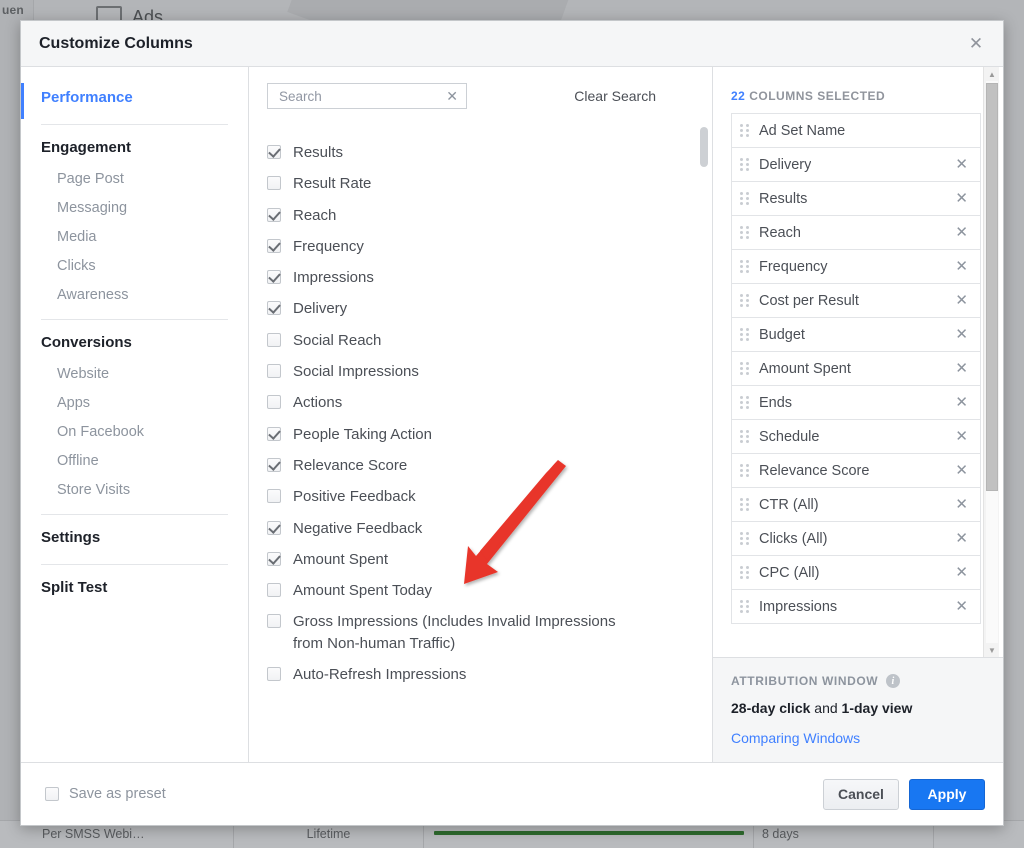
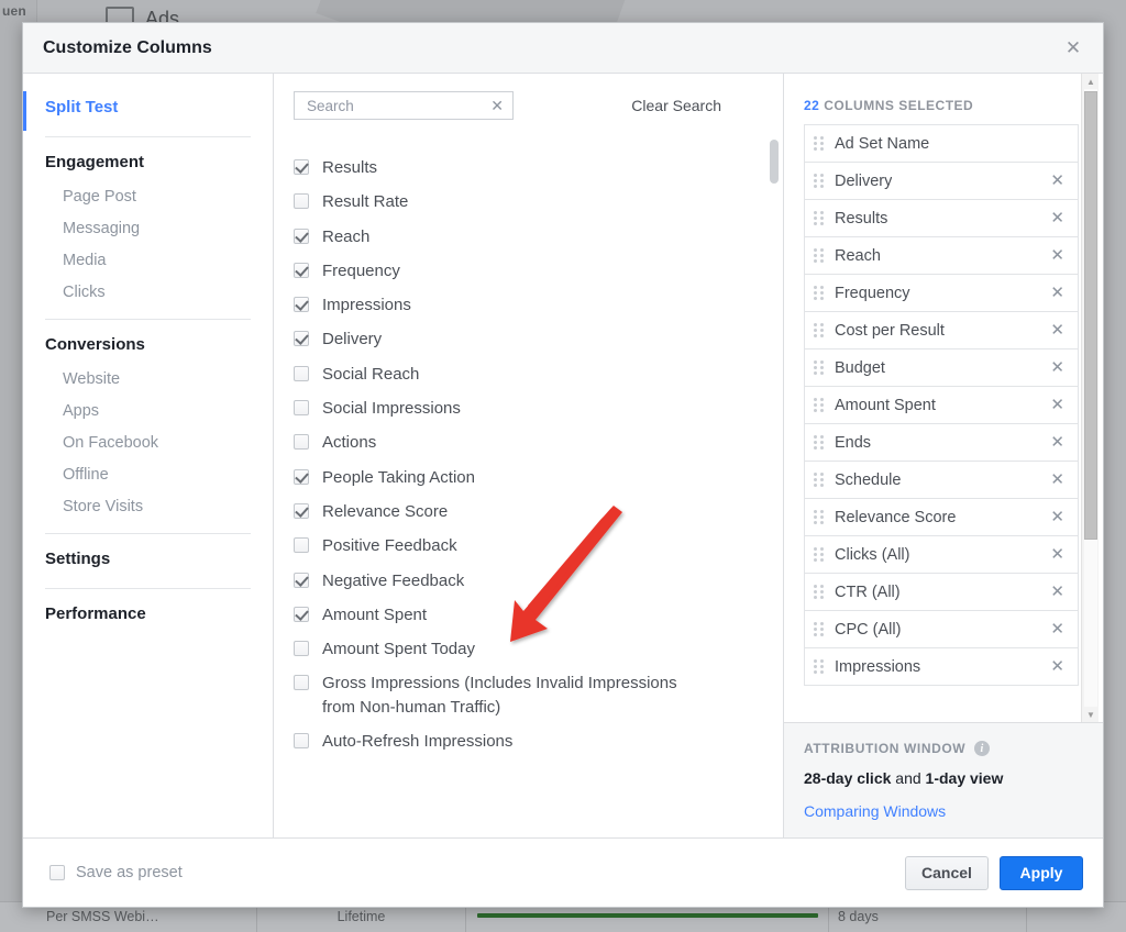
  Ads
  uen
  Per SMSS Webi…
  Lifetime
  8 days
  Customize Columns
  ✕
- Performance
+ Split Test
  Engagement
  Page Post
  Messaging
  Media
  Clicks
- Awareness
  Conversions
  Website
  Apps
  On Facebook
  Offline
  Store Visits
  Settings
- Split Test
+ Performance
  Search
  ✕
  Clear Search
  Results
  Result Rate
  Reach
  Frequency
  Impressions
  Delivery
  Social Reach
  Social Impressions
  Actions
  People Taking Action
  Relevance Score
  Positive Feedback
  Negative Feedback
  Amount Spent
  Amount Spent Today
  Gross Impressions (Includes Invalid Impressions from Non-human Traffic)
  Auto-Refresh Impressions
  22 COLUMNS SELECTED
  Ad Set Name
  Delivery
  ✕
  Results
  ✕
  Reach
  ✕
  Frequency
  ✕
  Cost per Result
  ✕
  Budget
  ✕
  Amount Spent
  ✕
  Ends
  ✕
  Schedule
  ✕
  Relevance Score
  ✕
- CTR (All)
+ Clicks (All)
  ✕
- Clicks (All)
+ CTR (All)
  ✕
  CPC (All)
  ✕
  Impressions
  ✕
  ▲
  ▼
  ATTRIBUTION WINDOW
  i
  28-day click and 1-day view
  Comparing Windows
  Save as preset
  Cancel
  Apply
